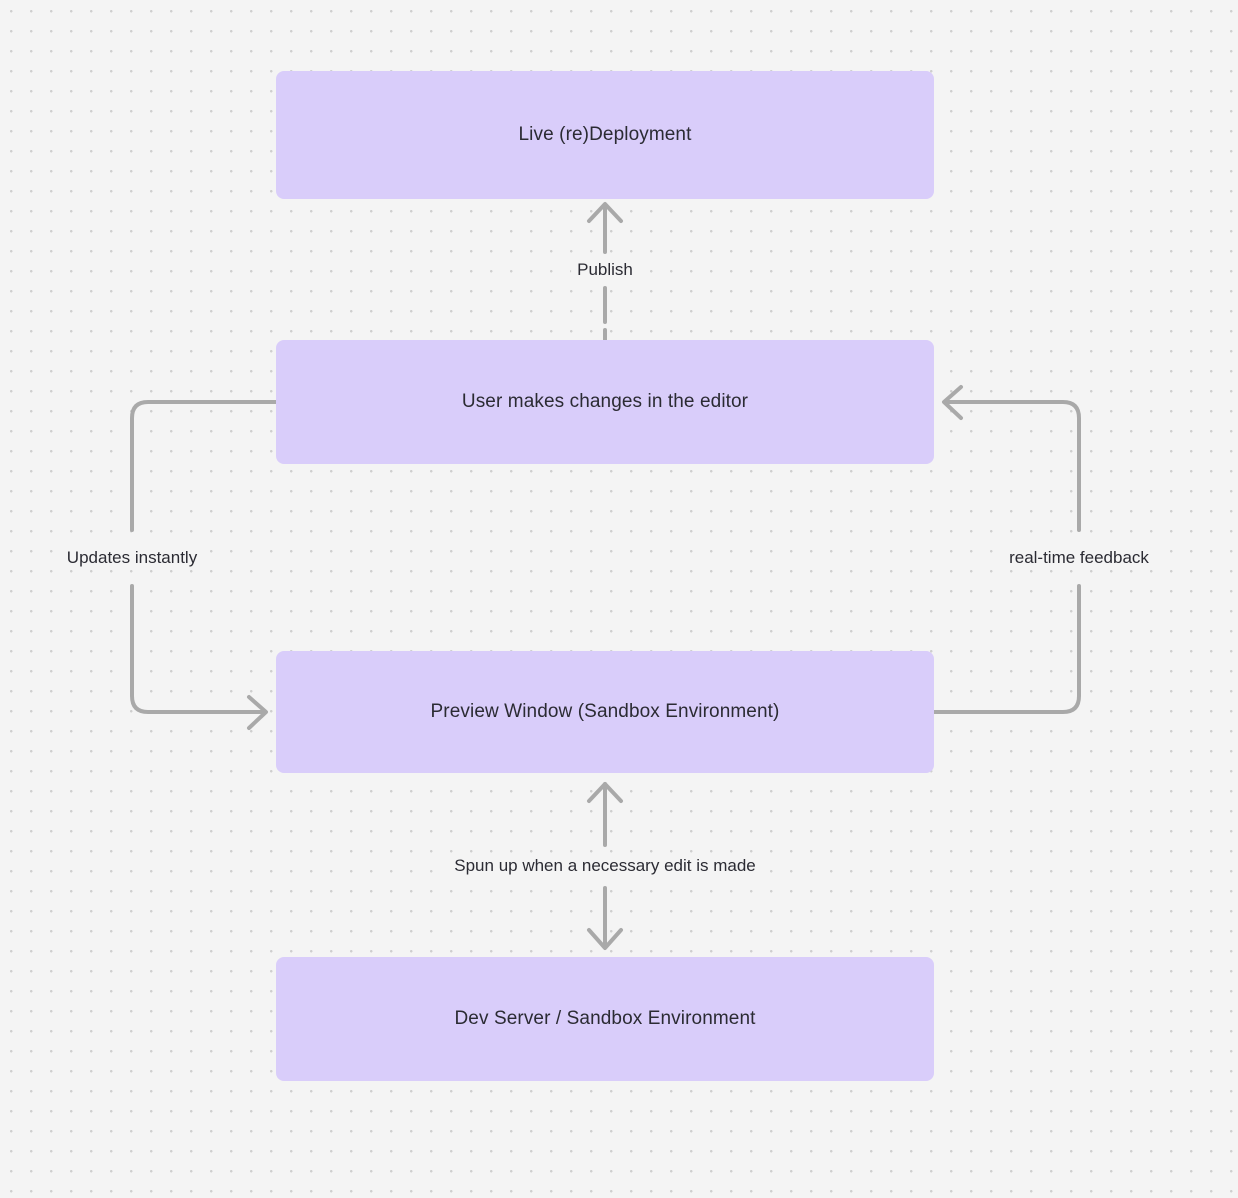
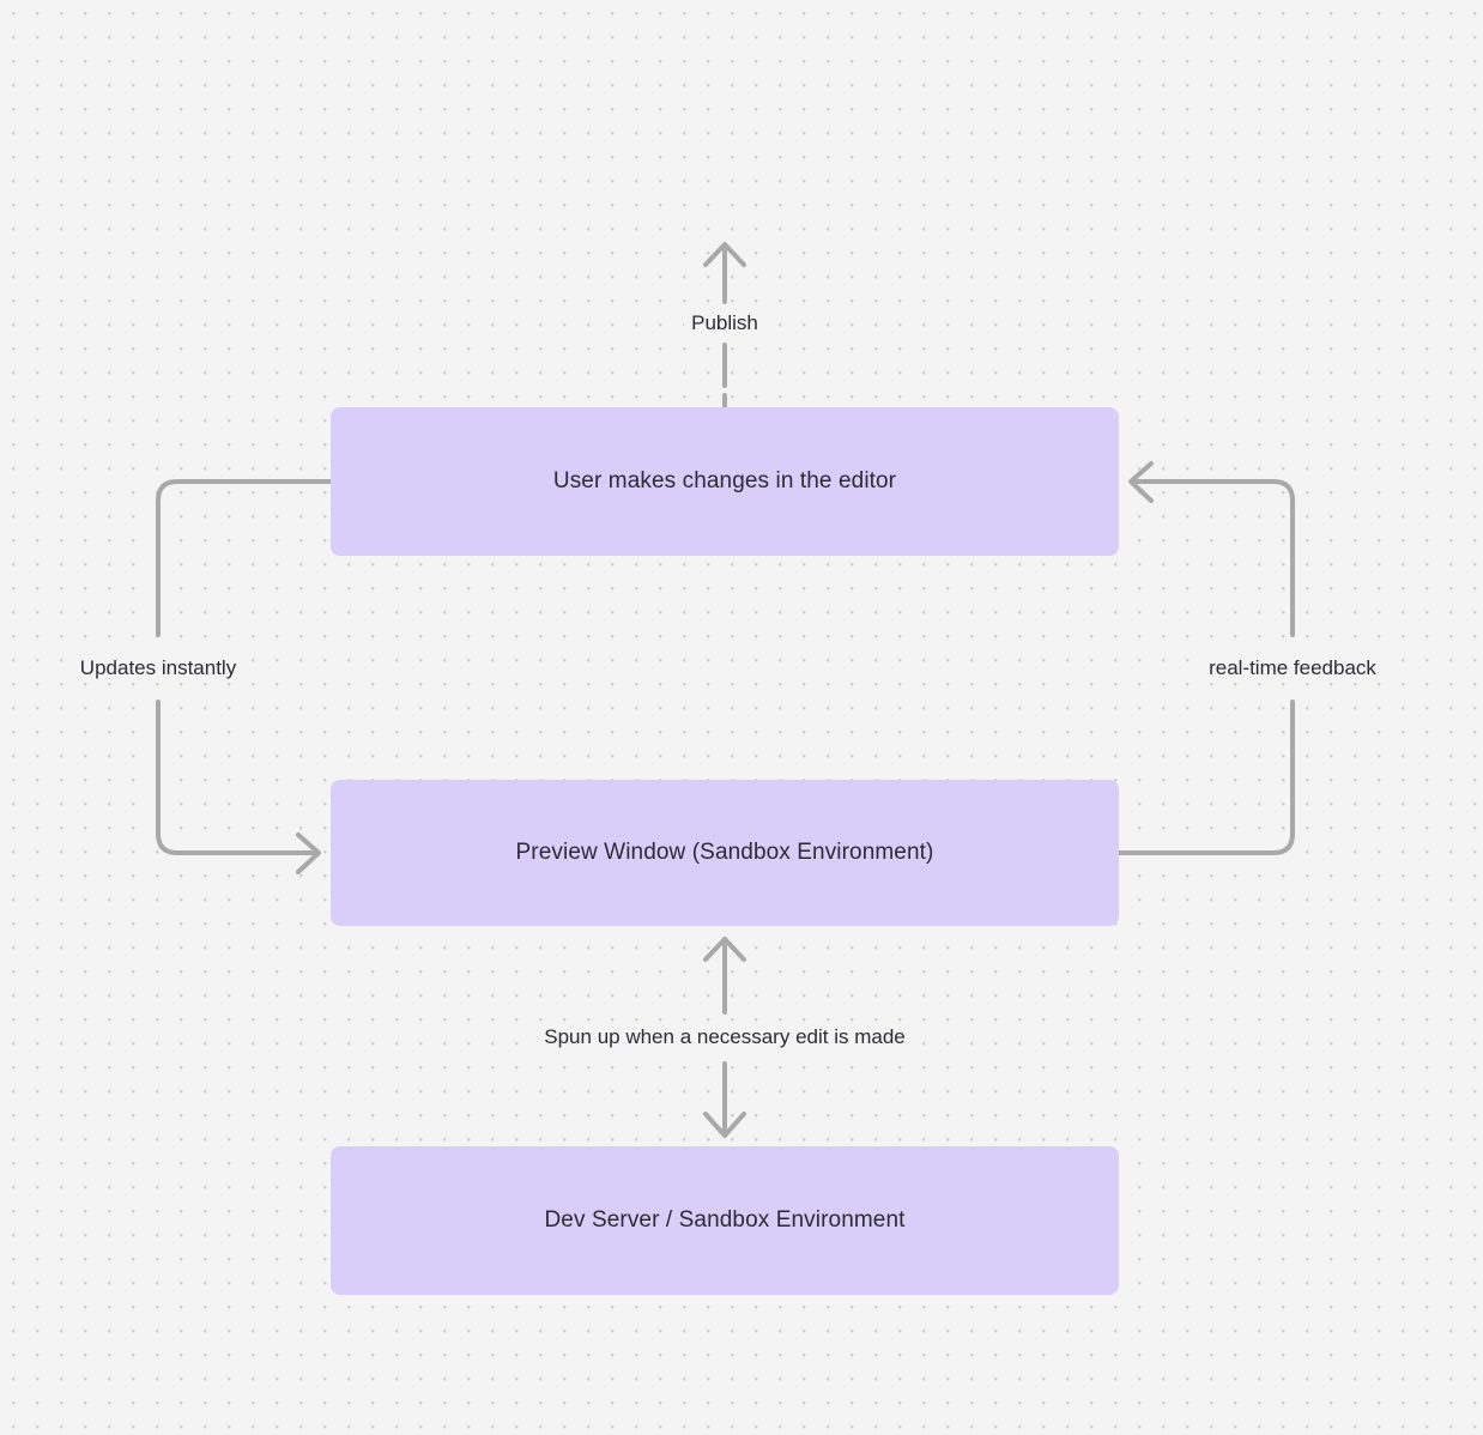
- Live (re)Deployment
  User makes changes in the editor
  Preview Window (Sandbox Environment)
  Dev Server / Sandbox Environment
  Publish
  Updates instantly
  real-time feedback
  Spun up when a necessary edit is made
